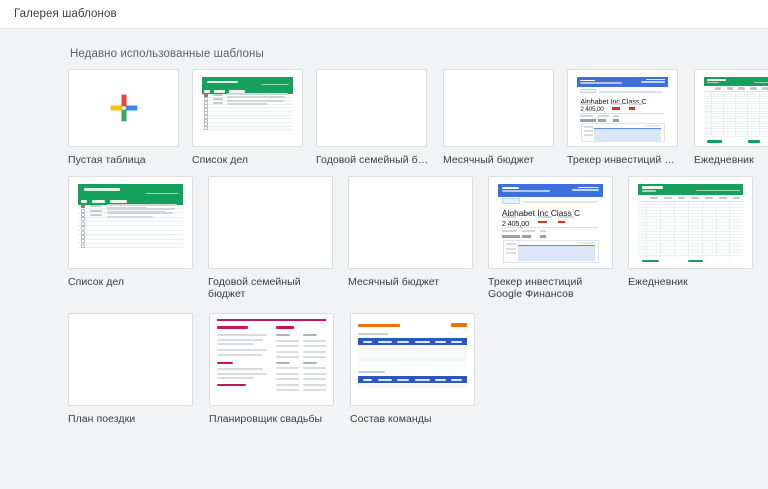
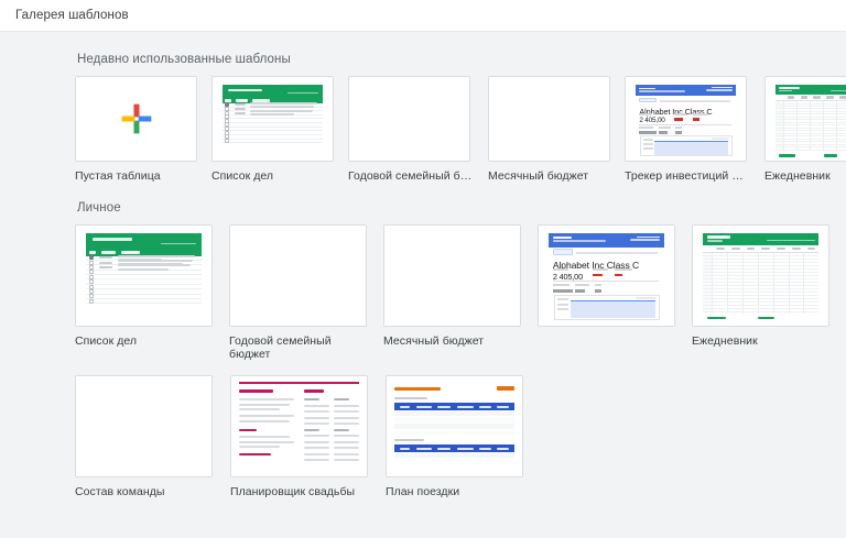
  Галерея шаблонов
  Недавно использованные шаблоны
  Пустая таблица
  Список дел
  Годовой семейный бю.
  Месячный бюджет
  Alphabet Inc Class C
  Трекер инвестиций G...
  Ежедневник
+ Личное
  Список дел
  Годовой семейный бюджет
  Месячный бюджет
  Alphabet Inc Class C
  2 405,00
- Трекер инвестиций Google Финансов
  Ежедневник
- План поездки
+ Состав команды
  Планировщик свадьбы
- Состав команды
+ План поездки
